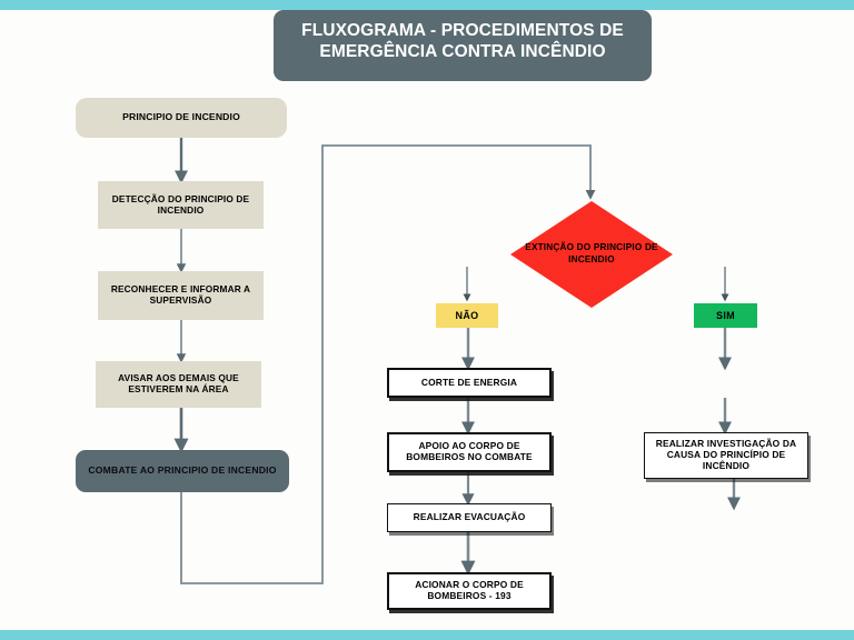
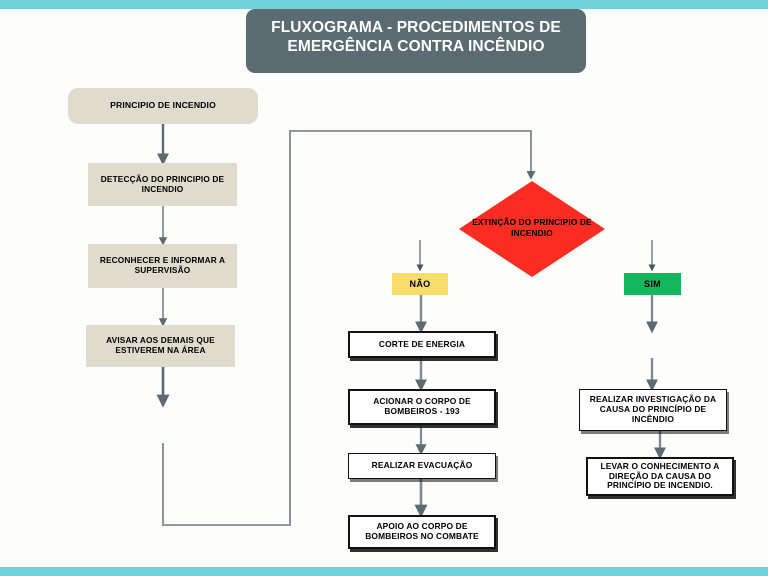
  FLUXOGRAMA - PROCEDIMENTOS DE EMERGÊNCIA CONTRA INCÊNDIO
  PRINCIPIO DE INCENDIO
  DETECÇÃO DO PRINCIPIO DE INCENDIO
  RECONHECER E INFORMAR A SUPERVISÃO
  AVISAR AOS DEMAIS QUE ESTIVEREM NA ÁREA
- COMBATE AO PRINCIPIO DE INCENDIO
  EXTINÇÃO DO PRINCIPIO DE INCENDIO
  NÃO
  SIM
  CORTE DE ENERGIA
- APOIO AO CORPO DE BOMBEIROS NO COMBATE
+ ACIONAR O CORPO DE BOMBEIROS - 193
  REALIZAR EVACUAÇÃO
- ACIONAR O CORPO DE BOMBEIROS - 193
+ APOIO AO CORPO DE BOMBEIROS NO COMBATE
  REALIZAR INVESTIGAÇÃO DA CAUSA DO PRINCÍPIO DE INCÊNDIO
+ LEVAR O CONHECIMENTO A DIREÇÃO DA CAUSA DO PRINCÍPIO DE INCENDIO.
